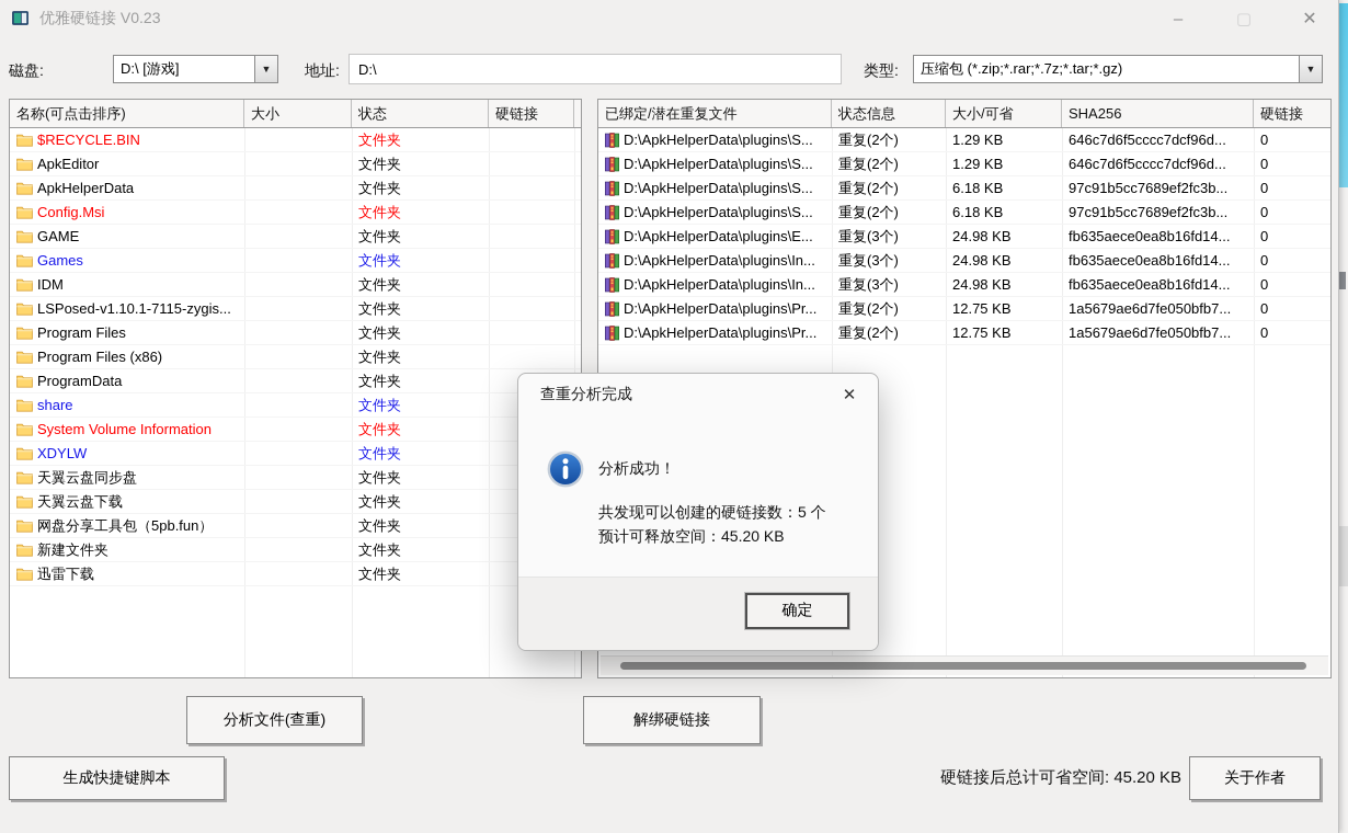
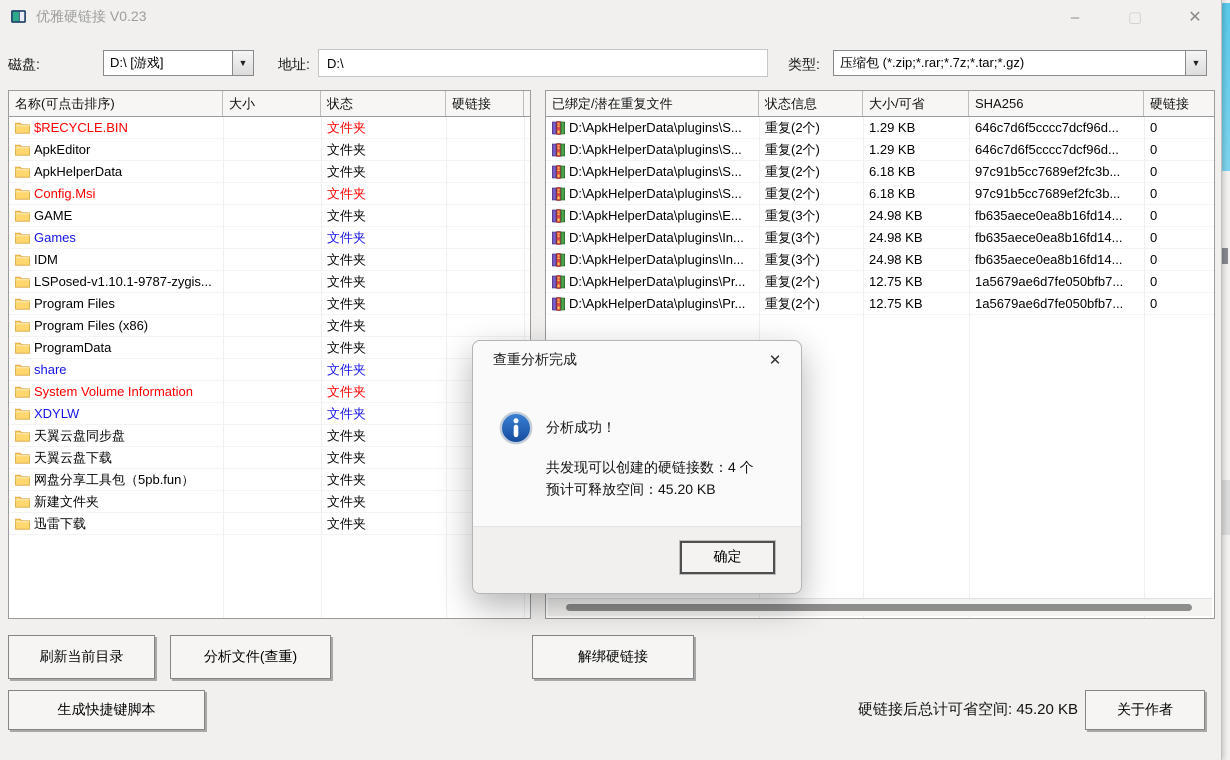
  优雅硬链接 V0.23
  –
  ▢
  ✕
  磁盘:
  D:\ [游戏]
  ▼
  地址:
  D:\
  类型:
  压缩包 (*.zip;*.rar;*.7z;*.tar;*.gz)
  ▼
  名称(可点击排序)
  大小
  状态
  硬链接
  $RECYCLE.BIN
  文件夹
  ApkEditor
  文件夹
  ApkHelperData
  文件夹
  Config.Msi
  文件夹
  GAME
  文件夹
  Games
  文件夹
  IDM
  文件夹
- LSPosed-v1.10.1-7115-zygis...
+ LSPosed-v1.10.1-9787-zygis...
  文件夹
  Program Files
  文件夹
  Program Files (x86)
  文件夹
  ProgramData
  文件夹
  share
  文件夹
  System Volume Information
  文件夹
  XDYLW
  文件夹
  天翼云盘同步盘
  文件夹
  天翼云盘下载
  文件夹
  网盘分享工具包（5pb.fun）
  文件夹
  新建文件夹
  文件夹
  迅雷下载
  文件夹
  已绑定/潜在重复文件
  状态信息
  大小/可省
  SHA256
  硬链接
  D:\ApkHelperData\plugins\S...
  重复(2个)
  1.29 KB
  646c7d6f5cccc7dcf96d...
  0
  D:\ApkHelperData\plugins\S...
  重复(2个)
  1.29 KB
  646c7d6f5cccc7dcf96d...
  0
  D:\ApkHelperData\plugins\S...
  重复(2个)
  6.18 KB
  97c91b5cc7689ef2fc3b...
  0
  D:\ApkHelperData\plugins\S...
  重复(2个)
  6.18 KB
  97c91b5cc7689ef2fc3b...
  0
  D:\ApkHelperData\plugins\E...
  重复(3个)
  24.98 KB
  fb635aece0ea8b16fd14...
  0
  D:\ApkHelperData\plugins\In...
  重复(3个)
  24.98 KB
  fb635aece0ea8b16fd14...
  0
  D:\ApkHelperData\plugins\In...
  重复(3个)
  24.98 KB
  fb635aece0ea8b16fd14...
  0
  D:\ApkHelperData\plugins\Pr...
  重复(2个)
  12.75 KB
  1a5679ae6d7fe050bfb7...
  0
  D:\ApkHelperData\plugins\Pr...
  重复(2个)
  12.75 KB
  1a5679ae6d7fe050bfb7...
  0
+ 刷新当前目录
  分析文件(查重)
  解绑硬链接
  生成快捷键脚本
  硬链接后总计可省空间: 45.20 KB
  关于作者
  查重分析完成
  ✕
  分析成功！
- 共发现可以创建的硬链接数：5 个
+ 共发现可以创建的硬链接数：4 个
  预计可释放空间：45.20 KB
  确定
